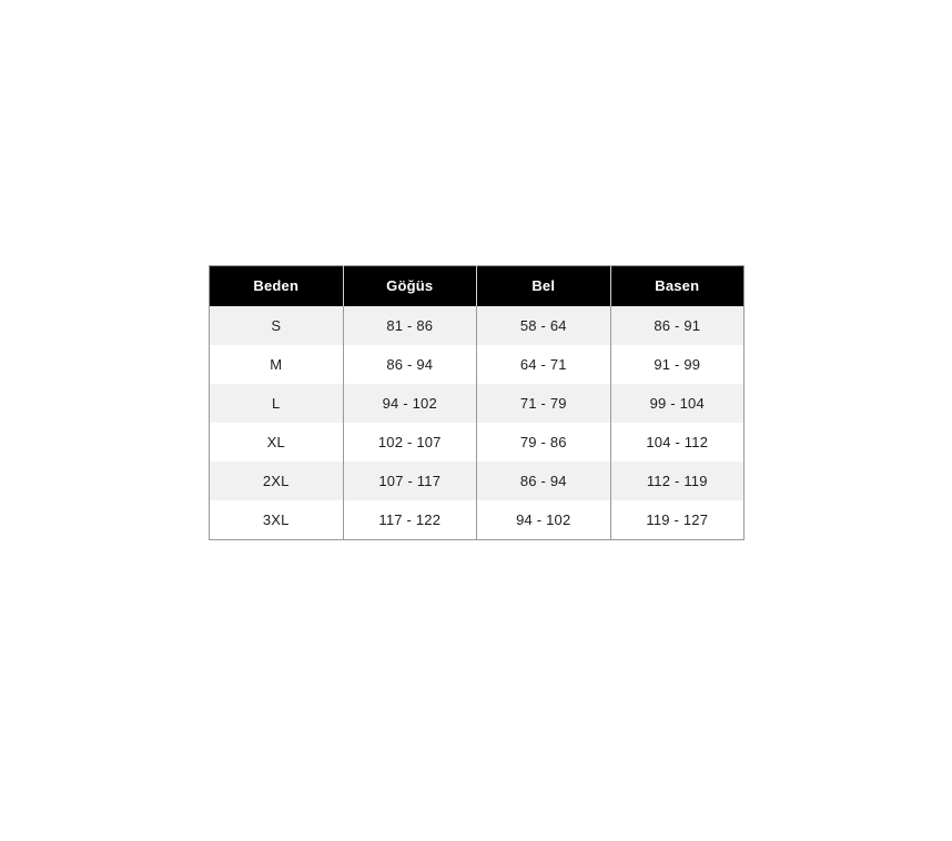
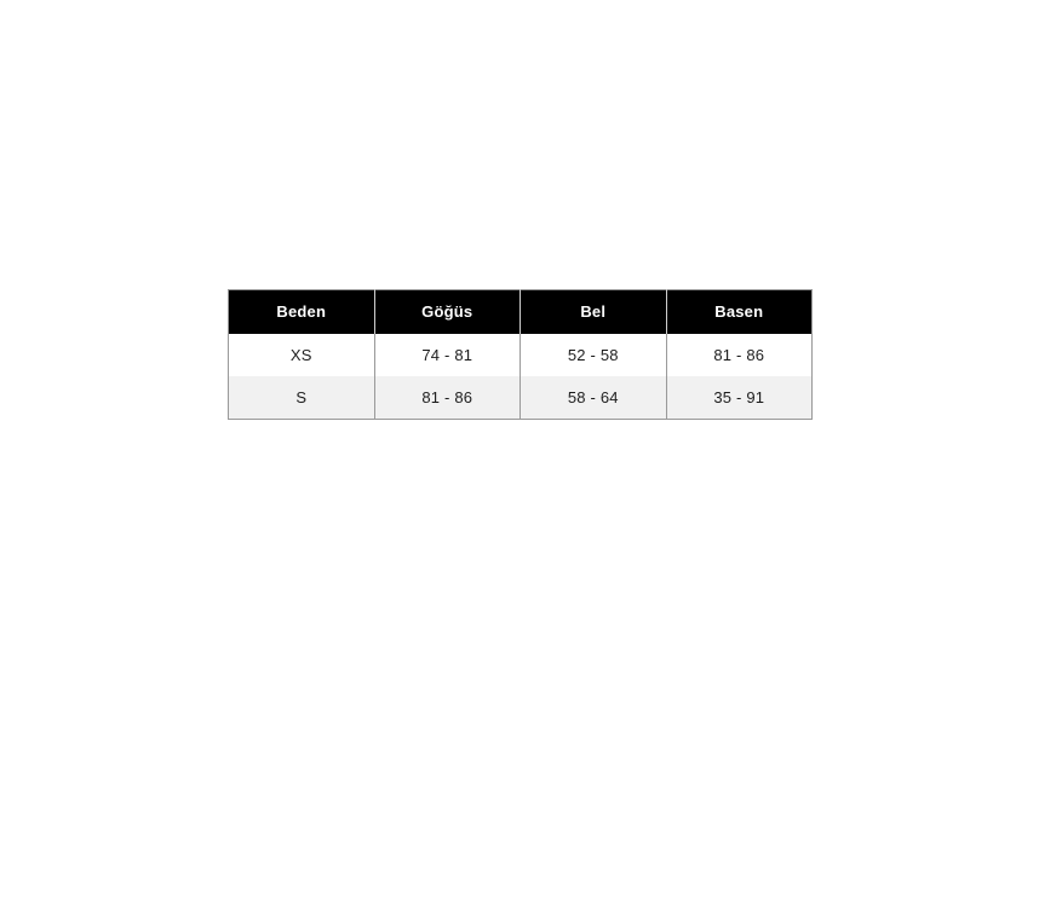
  Beden	Göğüs	Bel	Basen
+ XS	74 - 81	52 - 58	81 - 86
- S	81 - 86	58 - 64	86 - 91
+ S	81 - 86	58 - 64	35 - 91
- M	86 - 94	64 - 71	91 - 99
- L	94 - 102	71 - 79	99 - 104
- XL	102 - 107	79 - 86	104 - 112
- 2XL	107 - 117	86 - 94	112 - 119
- 3XL	117 - 122	94 - 102	119 - 127
